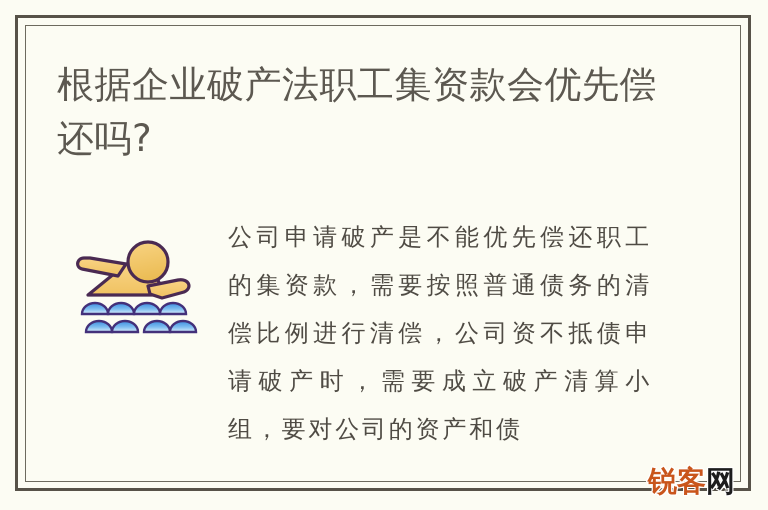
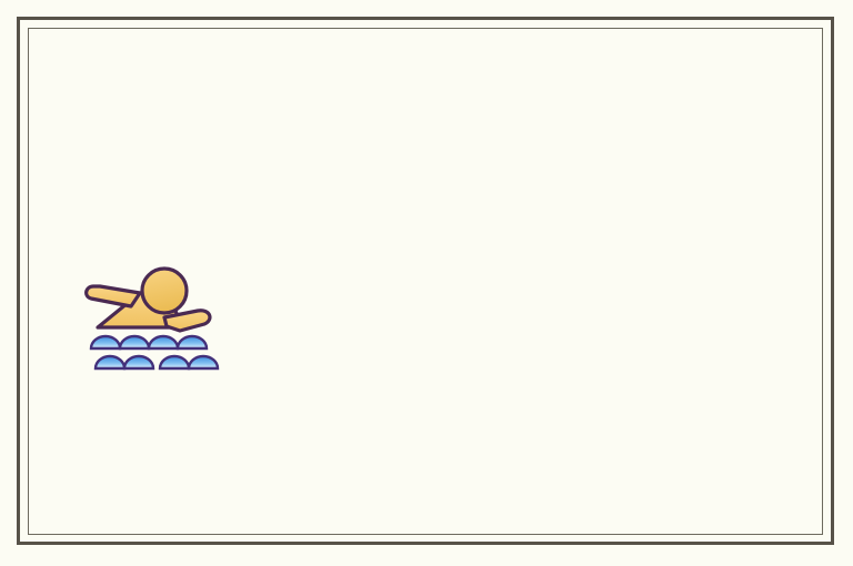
- 根据企业破产法职工集资款会优先偿还吗?
- 公司申请破产是不能优先偿还职工的集资款，需要按照普通债务的清偿比例进行清偿，公司资不抵债申请破产时，需要成立破产清算小组，要对公司的资产和债
- 锐客网
